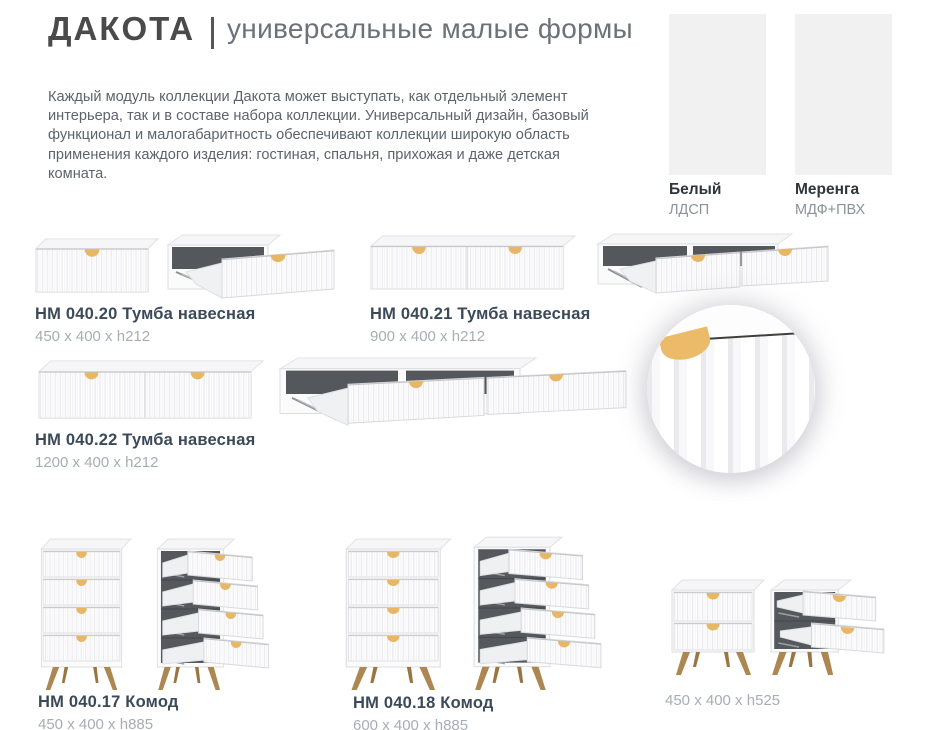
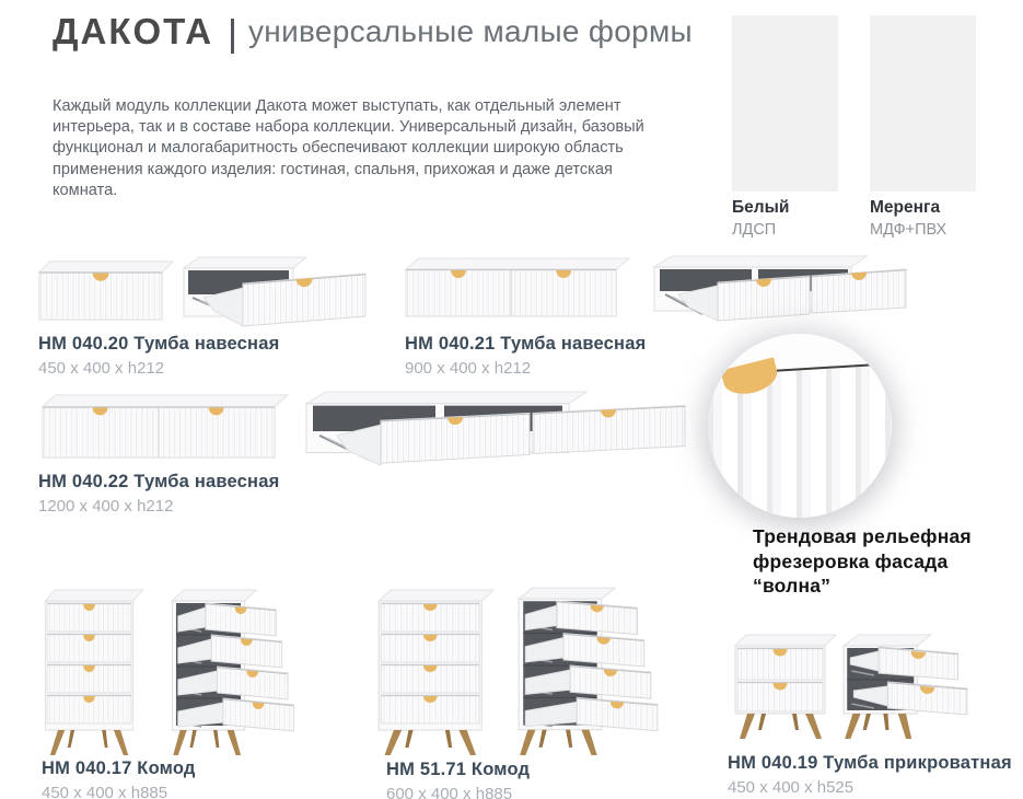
  ДАКОТА
  универсальные малые формы
  Каждый модуль коллекции Дакота может выступать, как отдельный элемент интерьера, так и в составе набора коллекции. Универсальный дизайн, базовый функционал и малогабаритность обеспечивают коллекции широкую область применения каждого изделия: гостиная, спальня, прихожая и даже детская комната.
  Белый
  ЛДСП
  Меренга
  МДФ+ПВХ
  НМ 040.20 Тумба навесная
  450 x 400 x h212
  НМ 040.21 Тумба навесная
  900 x 400 x h212
  НМ 040.22 Тумба навесная
  1200 x 400 x h212
+ Трендовая рельефная фрезеровка фасада “волна”
  НМ 040.17 Комод
  450 x 400 x h885
- НМ 040.18 Комод
+ НМ 51.71 Комод
  600 x 400 x h885
+ НМ 040.19 Тумба прикроватная
  450 x 400 x h525
